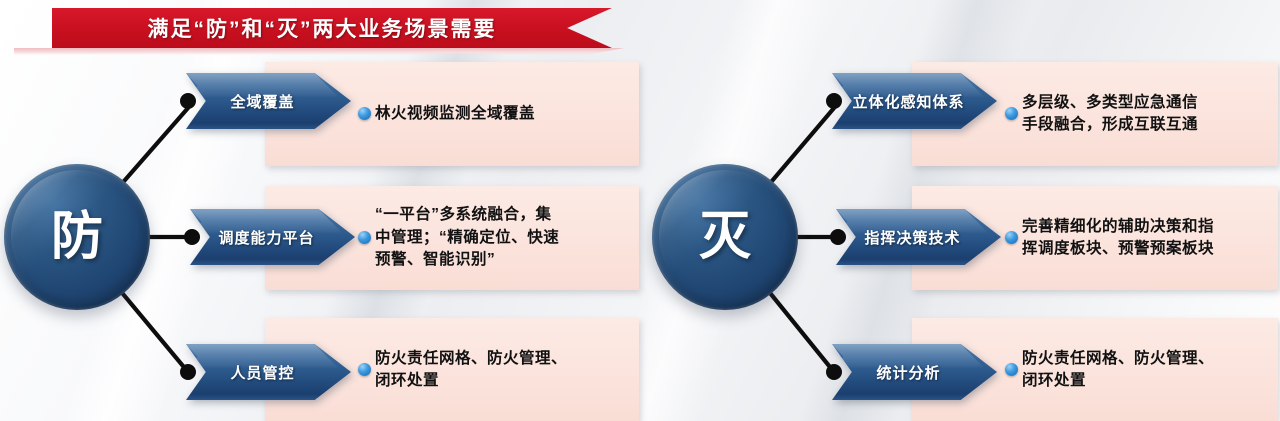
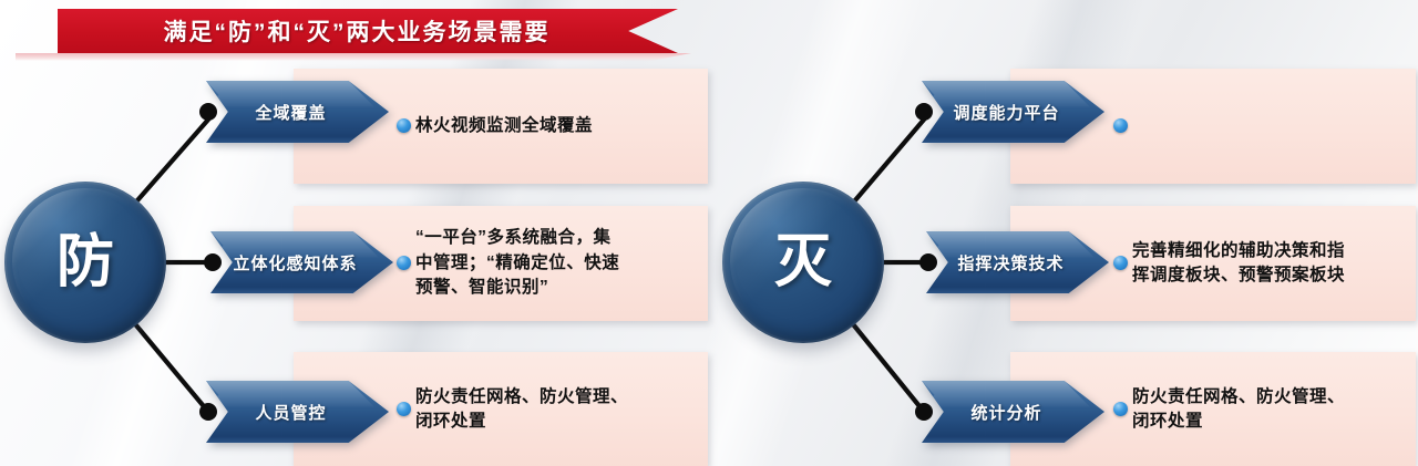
  满足“防”和“灭”两大业务场景需要
  林火视频监测全域覆盖
  “一平台”多系统融合，集
  中管理；“精确定位、快速
  预警、智能识别”
  防火责任网格、防火管理、
  闭环处置
- 多层级、多类型应急通信
- 手段融合，形成互联互通
  完善精细化的辅助决策和指
  挥调度板块、预警预案板块
  防火责任网格、防火管理、
  闭环处置
  全域覆盖
- 调度能力平台
+ 立体化感知体系
  人员管控
- 立体化感知体系
+ 调度能力平台
  指挥决策技术
  统计分析
  防
  灭
